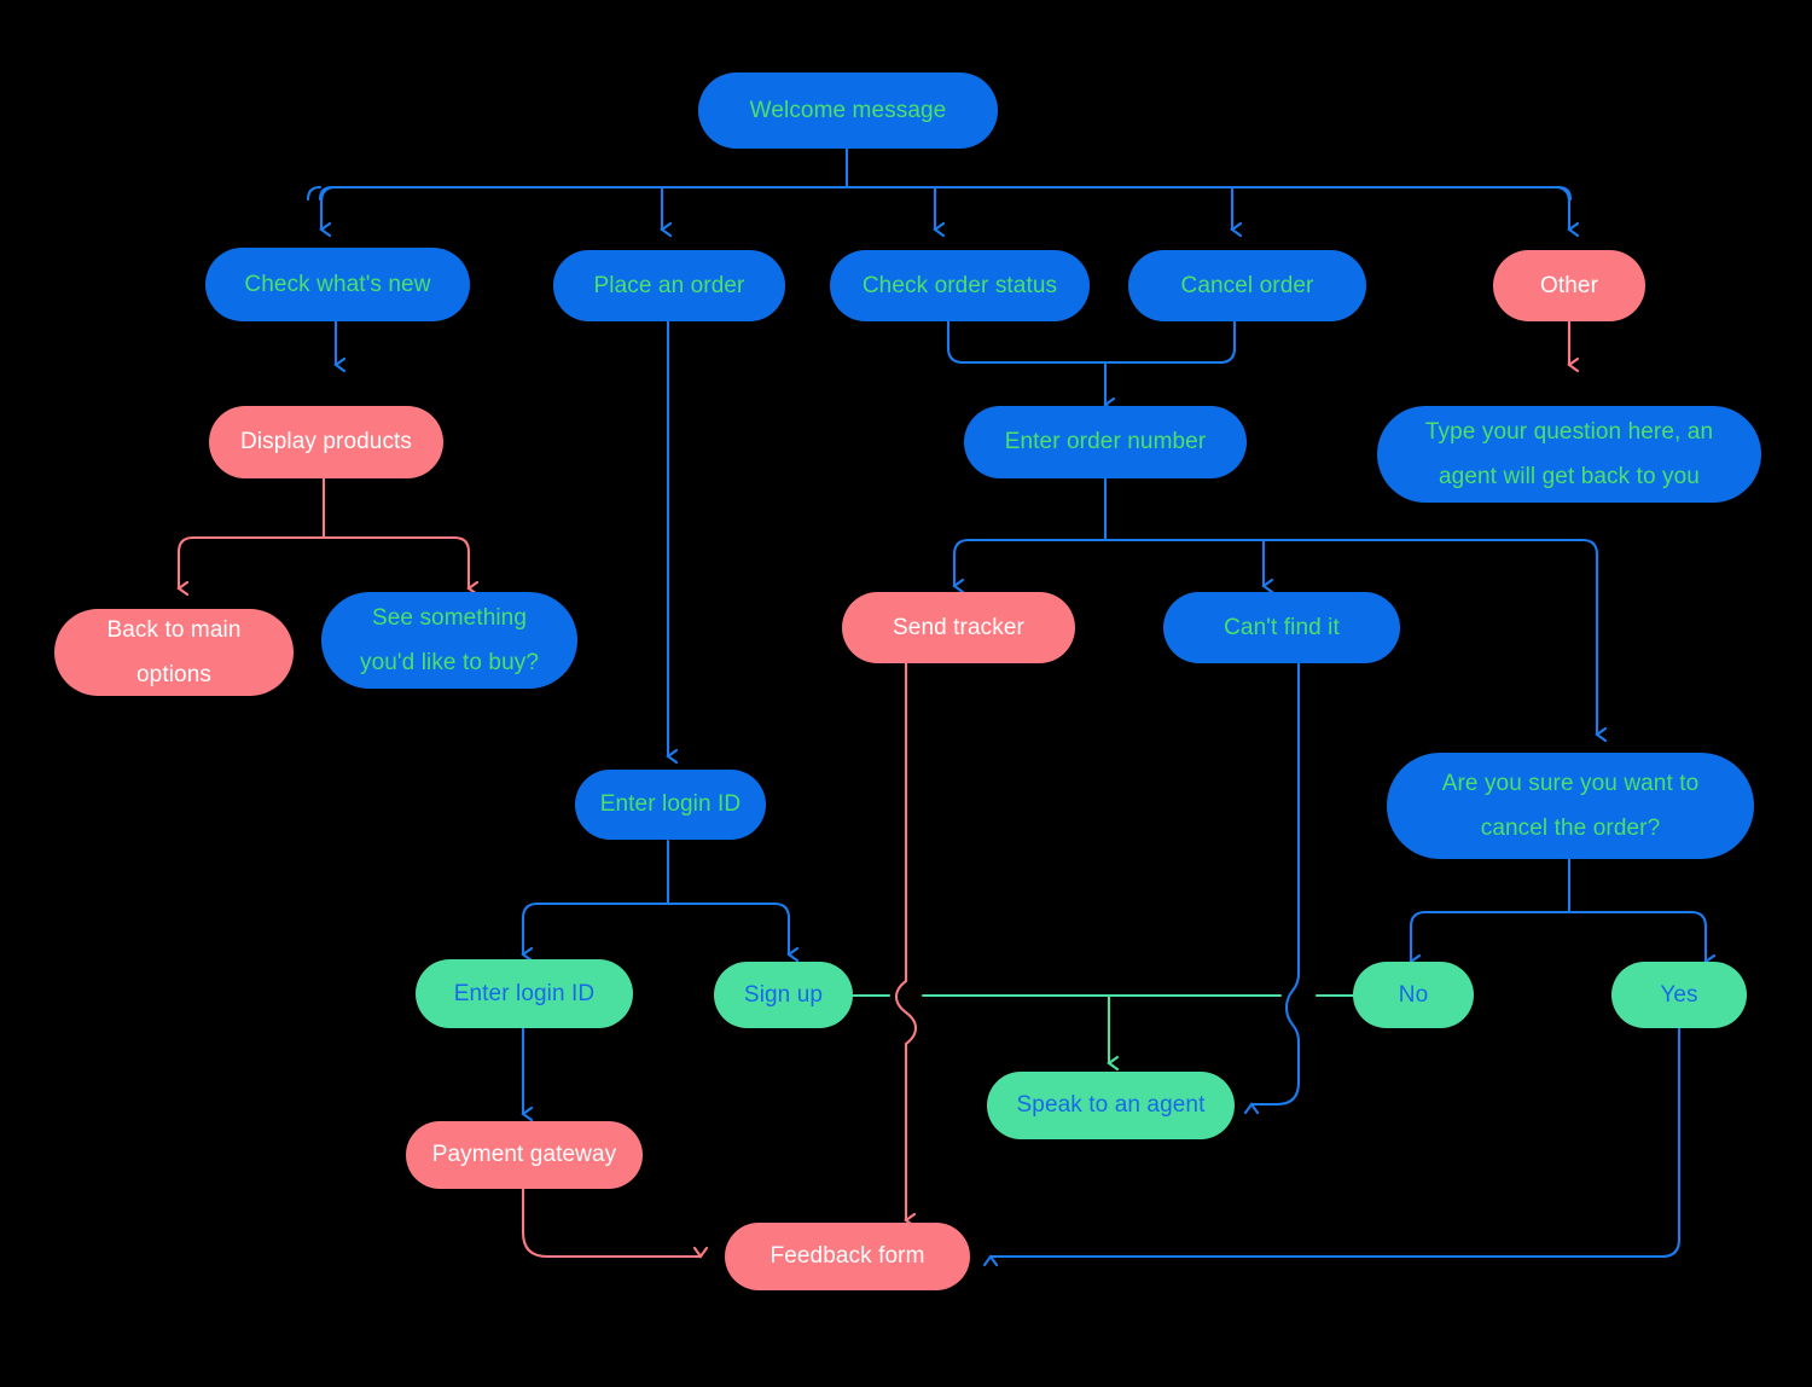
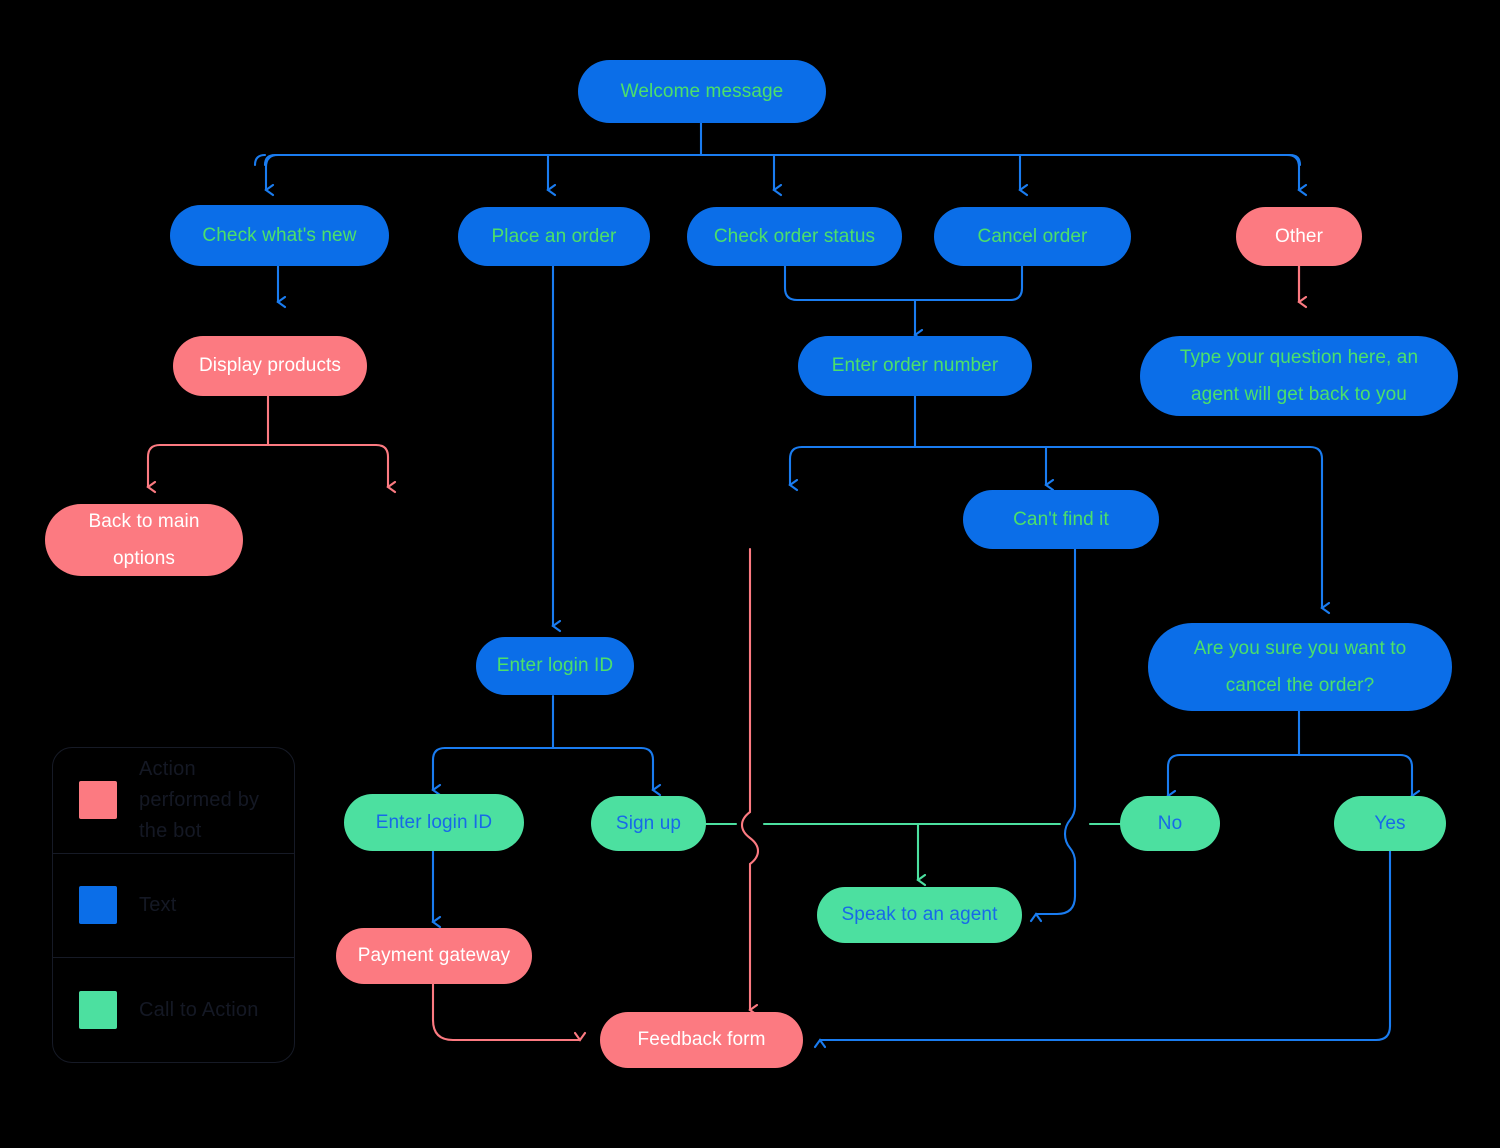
  Welcome message
  Check what's new
  Place an order
  Check order status
  Cancel order
  Other
  Display products
  Enter order number
  Type your question here, an
  agent will get back to you
  Back to main
  options
- See something
- you'd like to buy?
- Send tracker
  Can't find it
  Enter login ID
  Are you sure you want to
  cancel the order?
  Enter login ID
  Sign up
  No
  Yes
  Speak to an agent
  Payment gateway
  Feedback form
+ Action
+ performed by
+ the bot
+ Text
+ Call to Action
